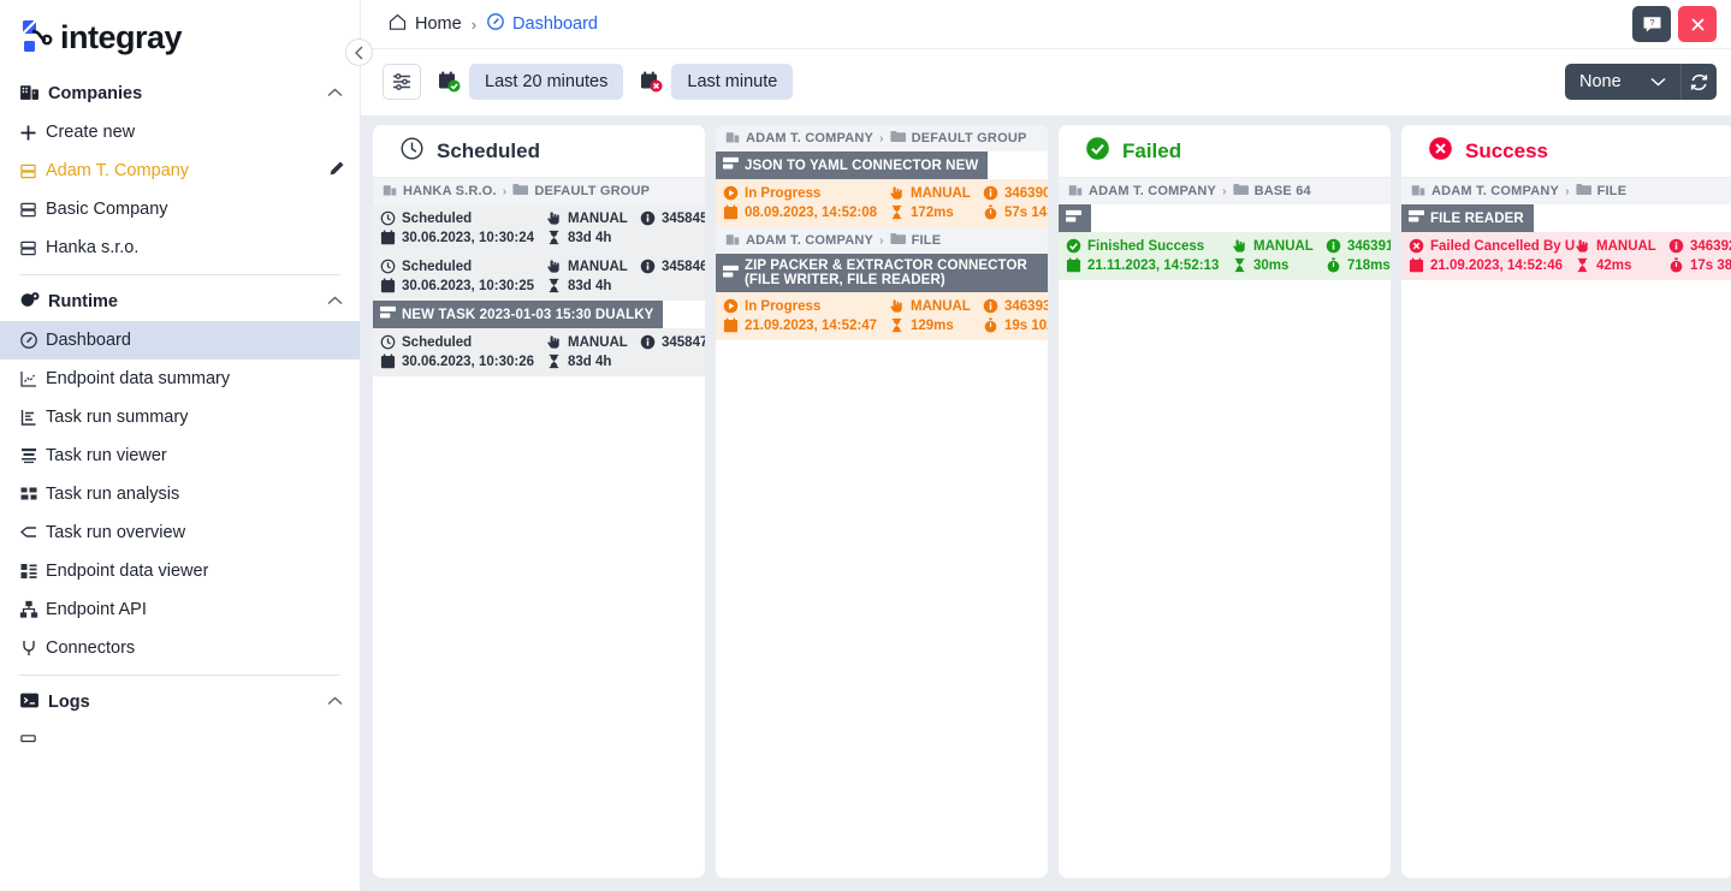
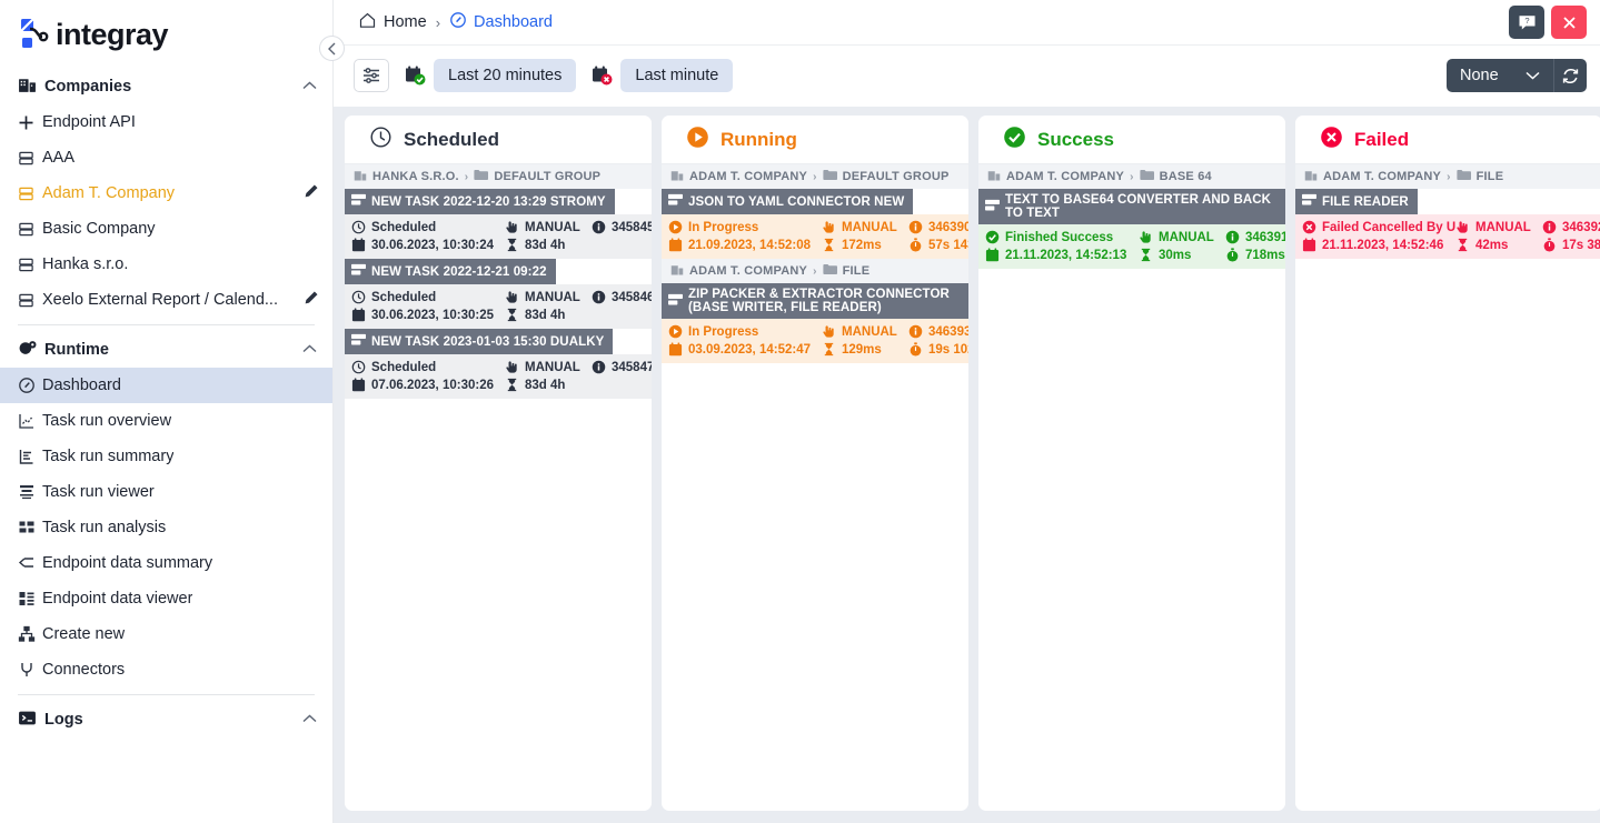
  integray
  Companies
- Create new
+ Endpoint API
+ AAA
  Adam T. Company
  Basic Company
  Hanka s.r.o.
+ Xeelo External Report / Calend...
  Runtime
  Dashboard
- Endpoint data summary
+ Task run overview
  Task run summary
  Task run viewer
  Task run analysis
- Task run overview
+ Endpoint data summary
  Endpoint data viewer
- Endpoint API
+ Create new
  Connectors
  Logs
  Home
  ›
  Dashboard
  ?
  Last 20 minutes
  Last minute
  None
  Scheduled
  HANKA S.R.O.
  ›
  DEFAULT GROUP
+ NEW TASK 2022-12-20 13:29 STROMY
  Scheduled
  MANUAL
  345845
  30.06.2023, 10:30:24
  83d 4h
+ NEW TASK 2022-12-21 09:22
  Scheduled
  MANUAL
  345846
  30.06.2023, 10:30:25
  83d 4h
  NEW TASK 2023-01-03 15:30 DUALKY
  Scheduled
  MANUAL
  345847
- 30.06.2023, 10:30:26
+ 07.06.2023, 10:30:26
  83d 4h
+ Running
  ADAM T. COMPANY
  ›
  DEFAULT GROUP
  JSON TO YAML CONNECTOR NEW
  In Progress
  MANUAL
  346390
- 08.09.2023, 14:52:08
+ 21.09.2023, 14:52:08
  172ms
  ADAM T. COMPANY
  ›
  FILE
- ZIP PACKER & EXTRACTOR CONNECTOR (FILE WRITER, FILE READER)
+ ZIP PACKER & EXTRACTOR CONNECTOR (BASE WRITER, FILE READER)
  In Progress
  MANUAL
  346393
- 21.09.2023, 14:52:47
+ 03.09.2023, 14:52:47
  129ms
- Failed
+ Success
  ADAM T. COMPANY
  ›
  BASE 64
+ TEXT TO BASE64 CONVERTER AND BACK TO TEXT
  Finished Success
  MANUAL
  346391
  21.11.2023, 14:52:13
  30ms
  718ms
- Success
+ Failed
  ADAM T. COMPANY
  ›
  FILE
  FILE READER
  Failed Cancelled By U
  MANUAL
  34639
- 21.09.2023, 14:52:46
+ 21.11.2023, 14:52:46
  42ms
